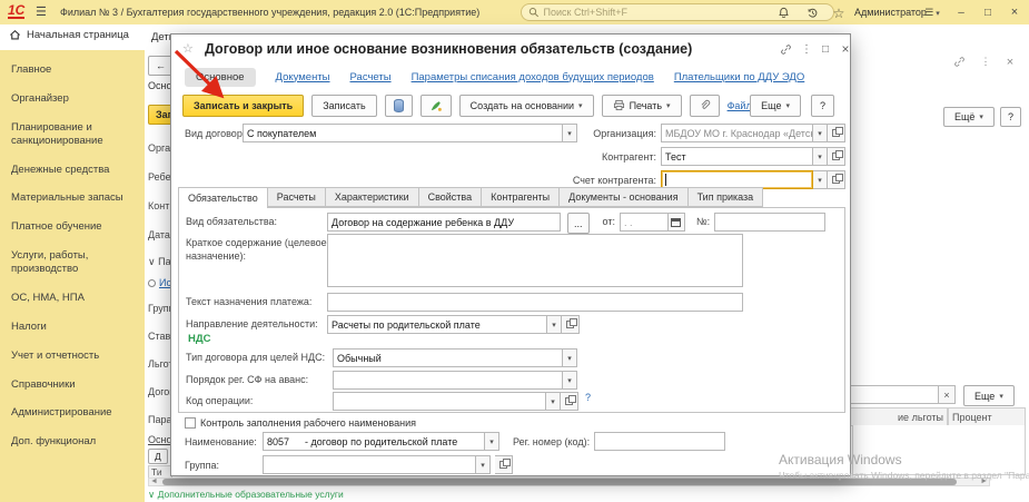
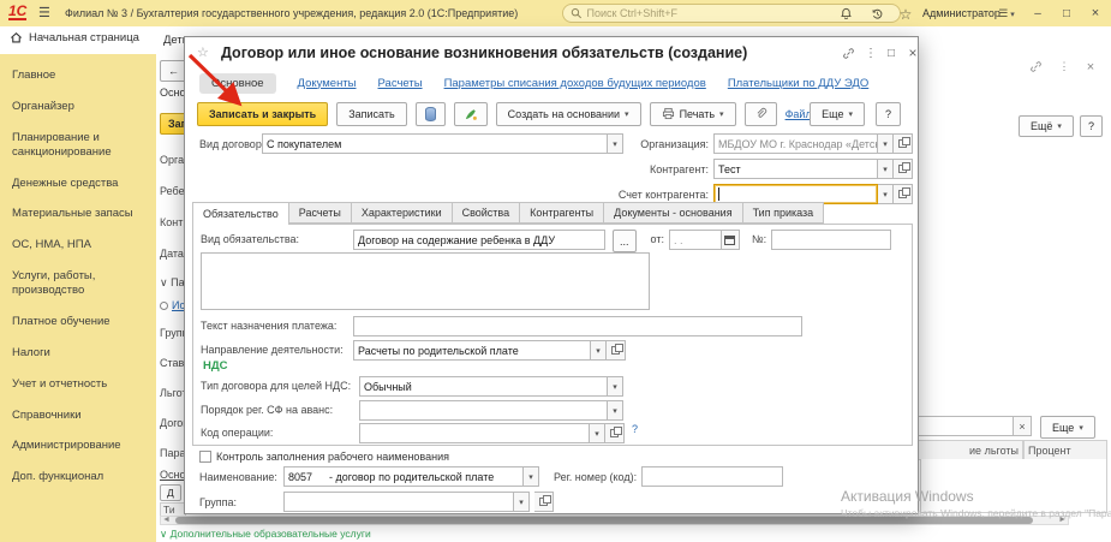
  1С
  ☰
  Филиал № 3 / Бухгалтерия государственного учреждения, редакция 2.0 (1С:Предприятие)
  Поиск Ctrl+Shift+F
  ☆
  Администратор
  ☰
  –
  □
  ×
  Начальная страница
  Дет
  Главное
  Органайзер
  Планирование и санкционирование
  Денежные средства
  Материальные запасы
- Платное обучение
+ ОС, НМА, НПА
  Услуги, работы, производство
- ОС, НМА, НПА
+ Платное обучение
  Налоги
  Учет и отчетность
  Справочники
  Администрирование
  Доп. функционал
  ←
  Осно
  ∨ Па
  Ис
  Груп
  Став
  Льго
  Дого
  Пара
  Осно
  Д
  Ти
  ⋮
  ×
  Ещё
  ?
  ×
  Еще
  ие льготы
  Процент
  ∨ Дополнительные образовательные услуги
  ☆
  Договор или иное основание возникновения обязательств (создание)
  ⋮
  □
  ×
  сновное
  Документы
  Расчеты
  Параметры списания доходов будущих периодов
  Плательщики по ДДУ ЭДО
  Записать и закрыть
  Записать
  Создать на основании
  Печать
  Файл
  Еще
  ?
  Вид договор
  С покупателем
  Организация:
  Контрагент:
  Тест
  Счет контрагента:
  Обязательство
  Расчеты
  Характеристики
  Свойства
  Контрагенты
  Документы - основания
  Тип приказа
  Вид обязательства:
  Договор на содержание ребенка в ДДУ
  ...
  от:
  . .
  №:
- Краткое содержание (целевое назначение):
  Текст назначения платежа:
  Направление деятельности:
  Расчеты по родительской плате
  НДС
  Тип договора для целей НДС:
  Обычный
  Порядок рег. СФ на аванс:
  Код операции:
  ?
  Контроль заполнения рабочего наименования
  Наименование:
  8057
  - договор по родительской плате
  Рег. номер (код):
  Группа:
  Активация Windows
  Чтобы активировать Windows, перейдите в раздел "Пара
